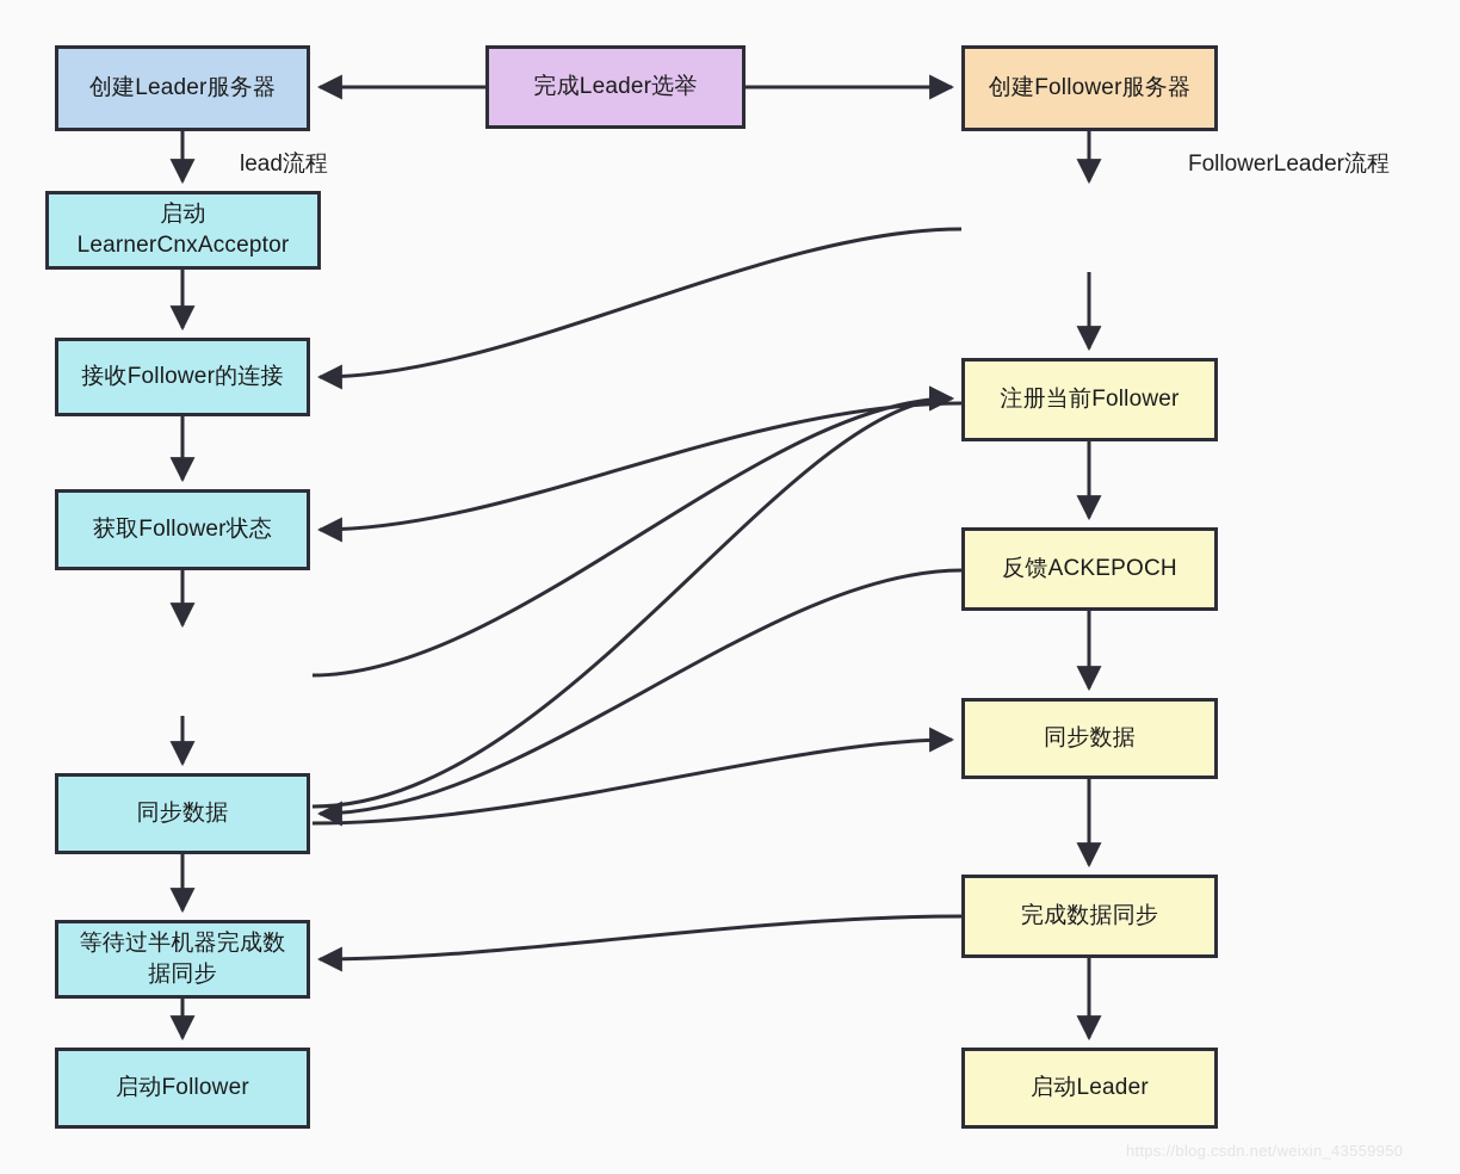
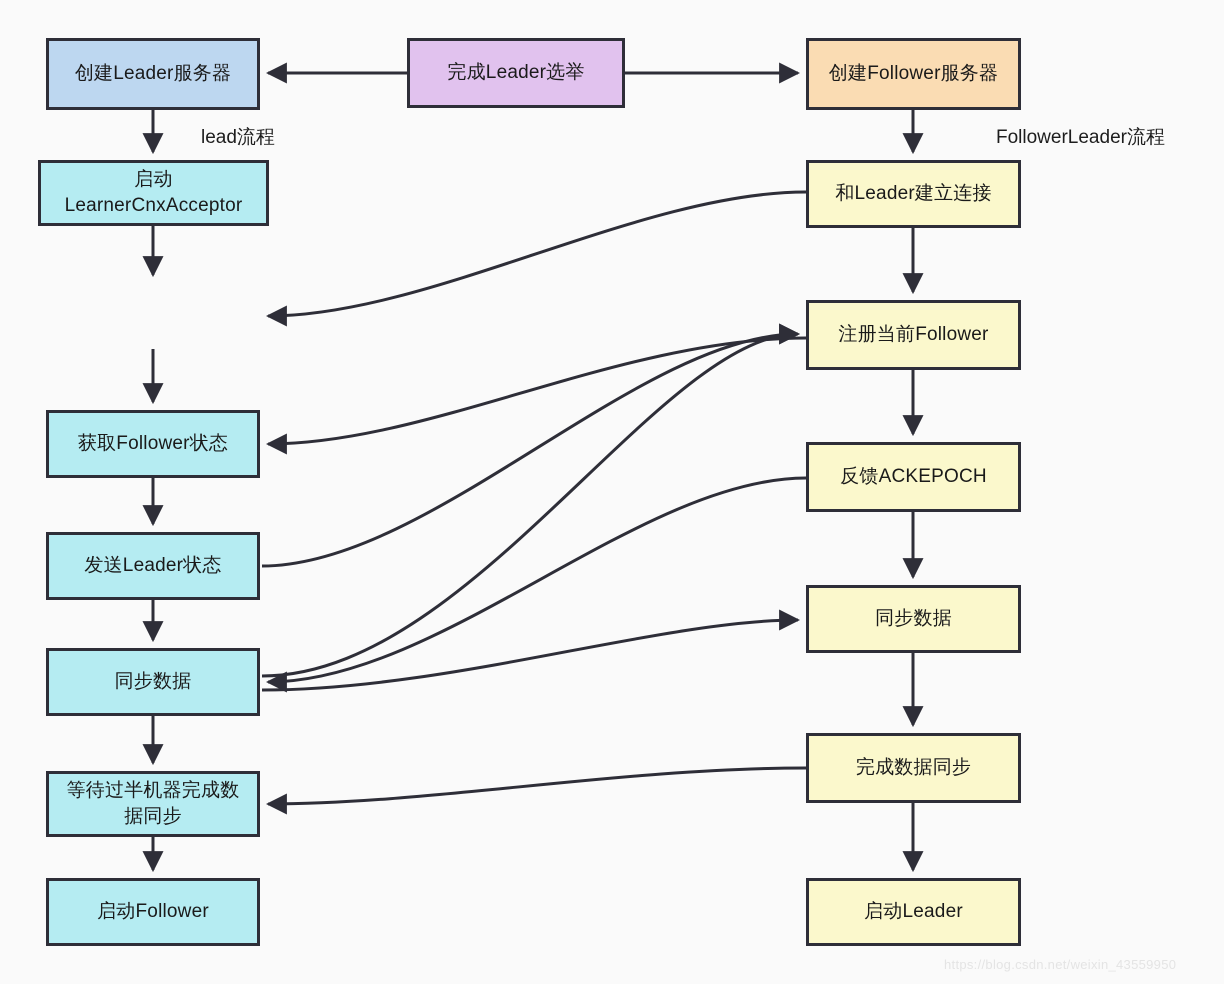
  创建Leader服务器
  启动
  LearnerCnxAcceptor
- 接收Follower的连接
  获取Follower状态
+ 发送Leader状态
  同步数据
  等待过半机器完成数
  据同步
  启动Follower
  完成Leader选举
  创建Follower服务器
+ 和Leader建立连接
  注册当前Follower
  反馈ACKEPOCH
  同步数据
  完成数据同步
  启动Leader
  lead流程
  FollowerLeader流程
